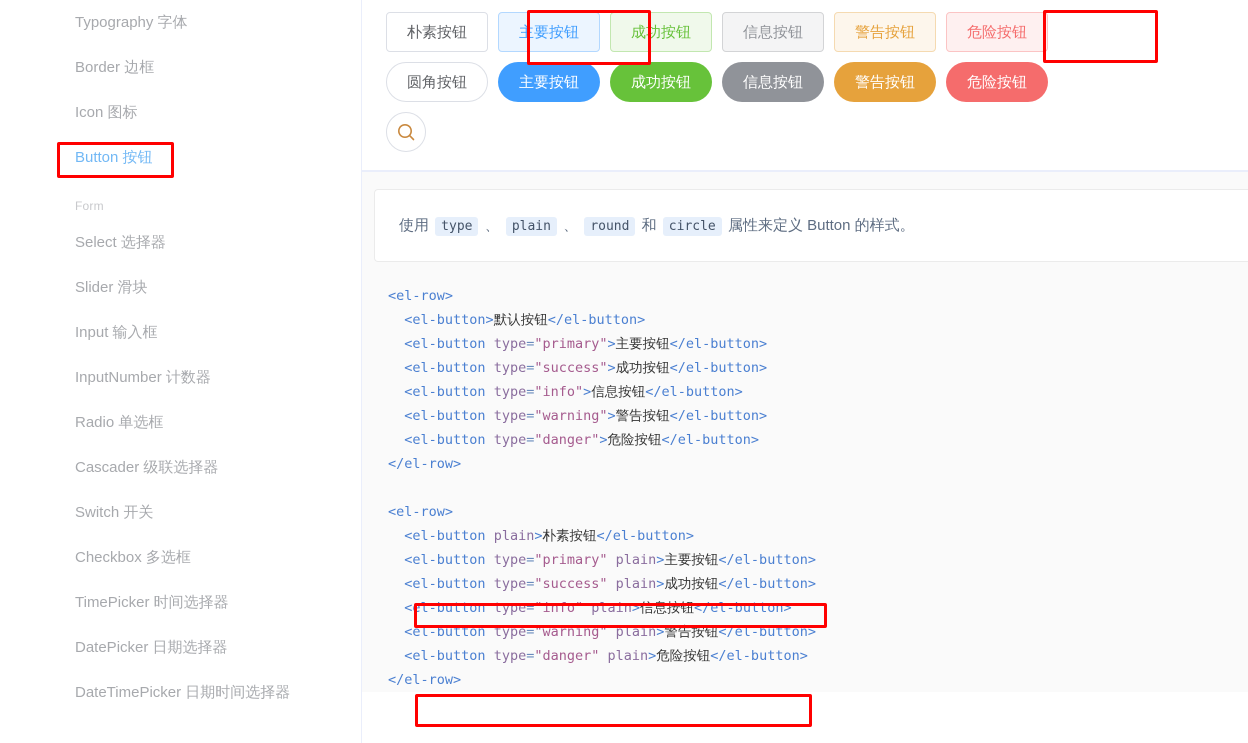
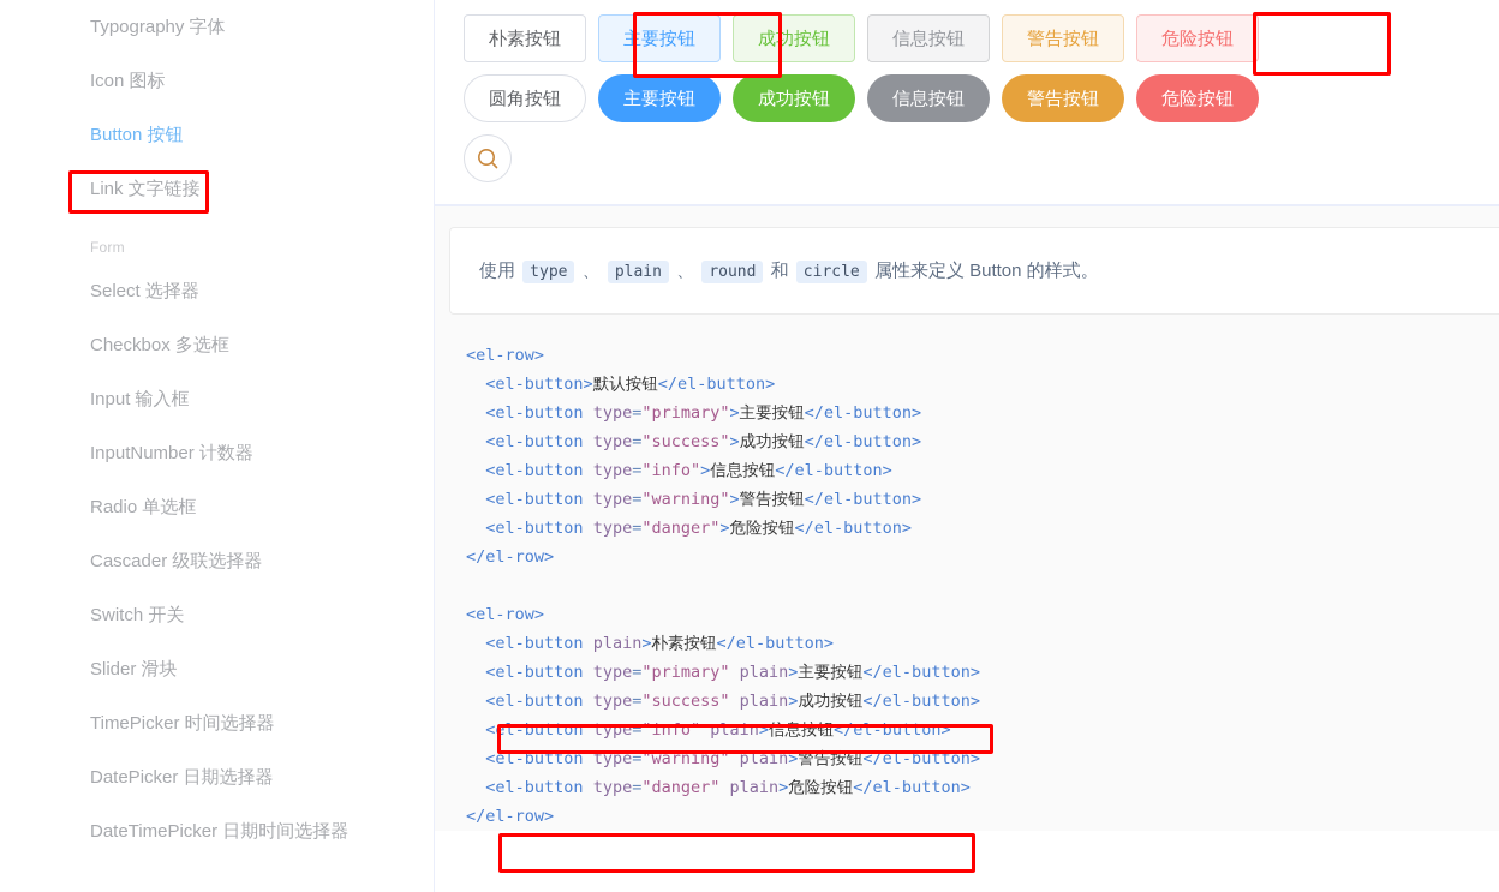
  Typography 字体
- Border 边框
  Icon 图标
  Button 按钮
+ Link 文字链接
  Form
  Select 选择器
- Slider 滑块
+ Checkbox 多选框
  Input 输入框
  InputNumber 计数器
  Radio 单选框
  Cascader 级联选择器
  Switch 开关
- Checkbox 多选框
+ Slider 滑块
  TimePicker 时间选择器
  DatePicker 日期选择器
  DateTimePicker 日期时间选择器
  朴素按钮
  主要按钮
  成功按钮
  信息按钮
  警告按钮
  危险按钮
  圆角按钮
  主要按钮
  成功按钮
  信息按钮
  警告按钮
  危险按钮
  使用 type 、 plain 、 round 和 circle 属性来定义 Button 的样式。
  <el-row>
  <el-button>默认按钮</el-button>
  <el-button type="primary">主要按钮</el-button>
  <el-button type="success">成功按钮</el-button>
  <el-button type="info">信息按钮</el-button>
  <el-button type="warning">警告按钮</el-button>
  <el-button type="danger">危险按钮</el-button>
  </el-row>
  <el-row>
  <el-button plain>朴素按钮</el-button>
  <el-button type="primary" plain>主要按钮</el-button>
  <el-button type="success" plain>成功按钮</el-button>
  <el-button type="info" plain>信息按钮</el-button>
  <el-button type="warning" plain>警告按钮</el-button>
  <el-button type="danger" plain>危险按钮</el-button>
  </el-row>
